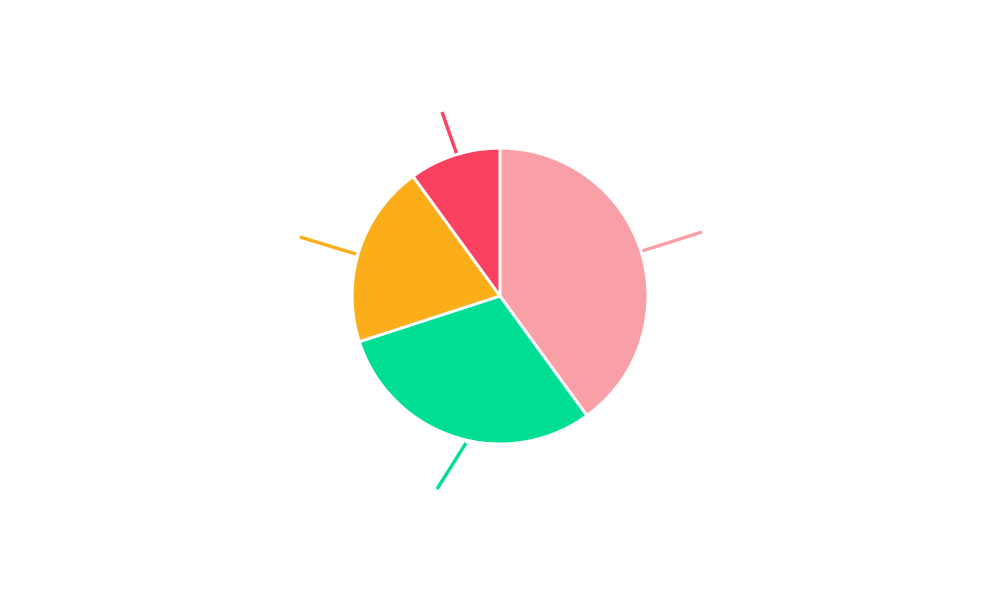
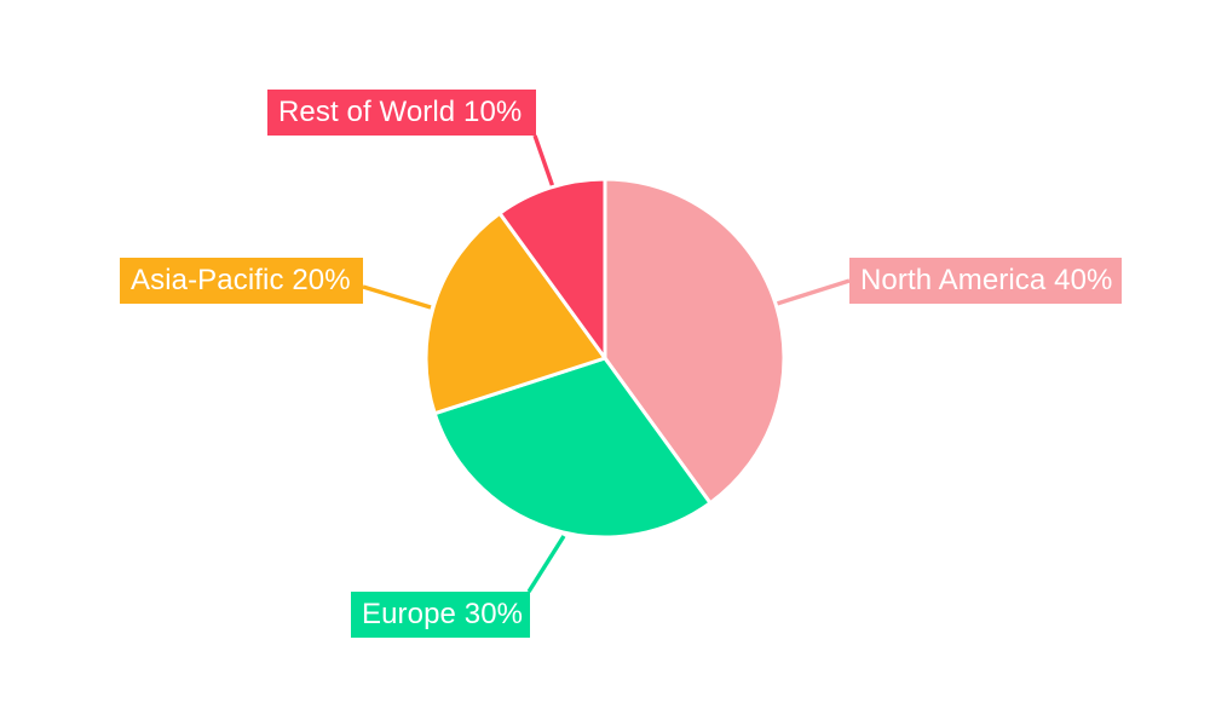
+ North America 40%
+ Europe 30%
+ Asia-Pacific 20%
+ Rest of World 10%
